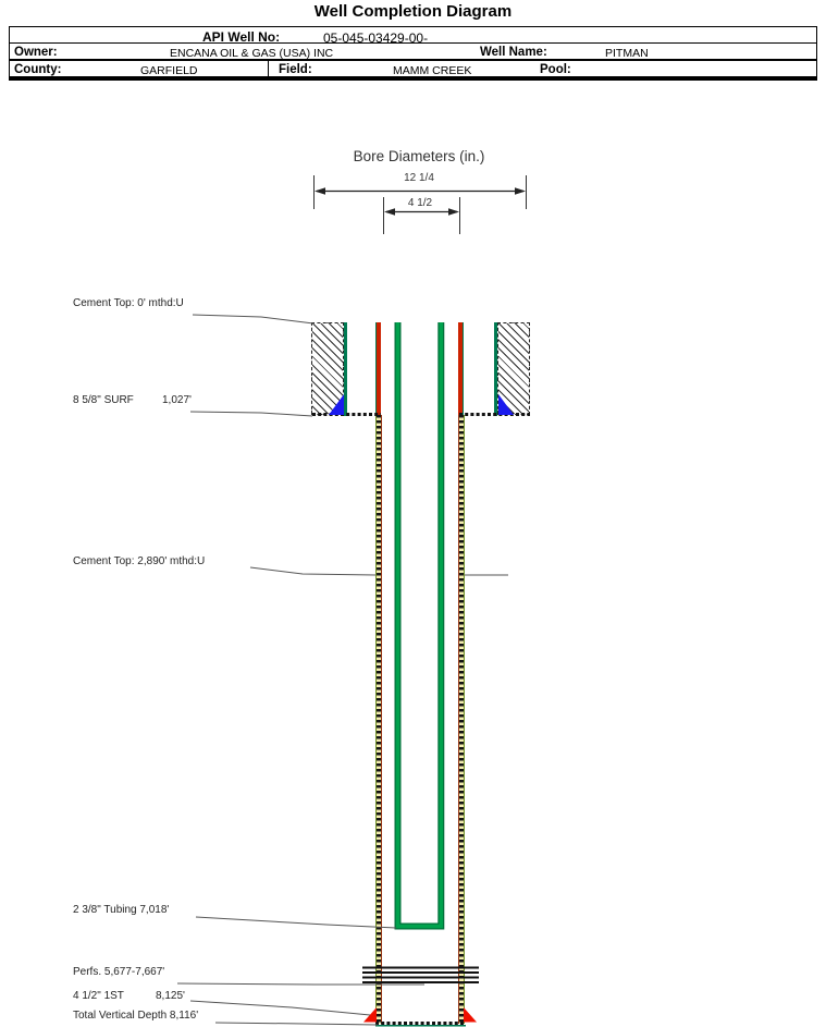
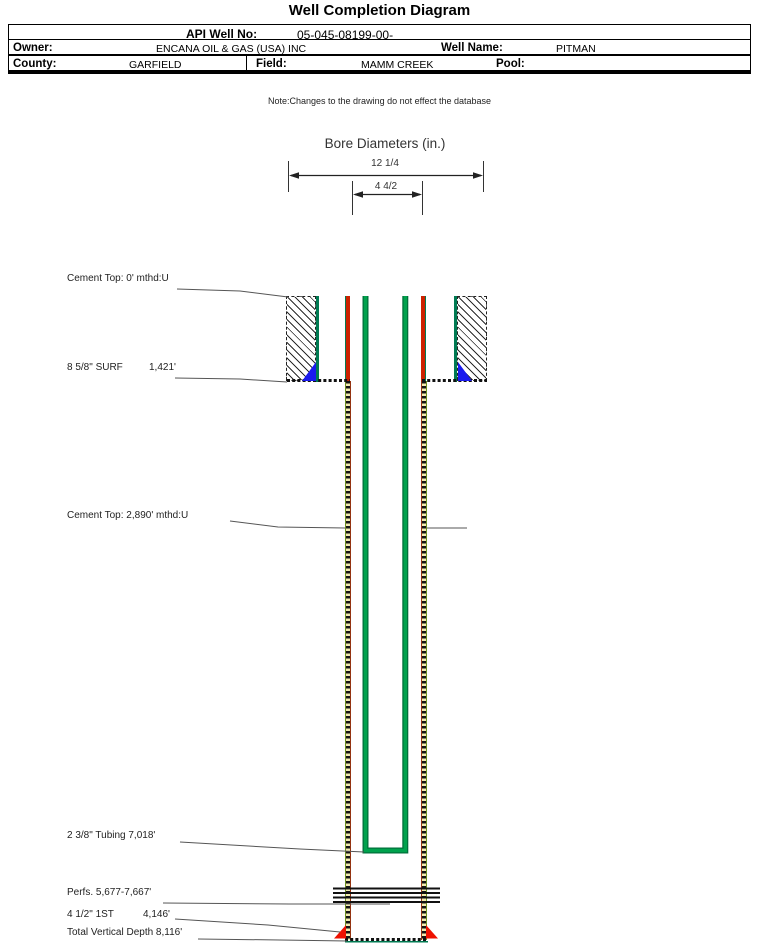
  Well Completion Diagram
  API Well No:
- 05-045-03429-00-
+ 05-045-08199-00-
  Owner:
  ENCANA OIL & GAS (USA) INC
  Well Name:
  PITMAN
  County:
  GARFIELD
  Field:
  MAMM CREEK
  Pool:
+ Note:Changes to the drawing do not effect the database
  Bore Diameters (in.)
  12 1/4
- 4 1/2
+ 4 4/2
  Cement Top: 0' mthd:U
  8 5/8" SURF
- 1,027'
+ 1,421'
  Cement Top: 2,890' mthd:U
  2 3/8" Tubing 7,018'
  Perfs. 5,677-7,667'
  4 1/2" 1ST
- 8,125'
+ 4,146'
  Total Vertical Depth 8,116'
